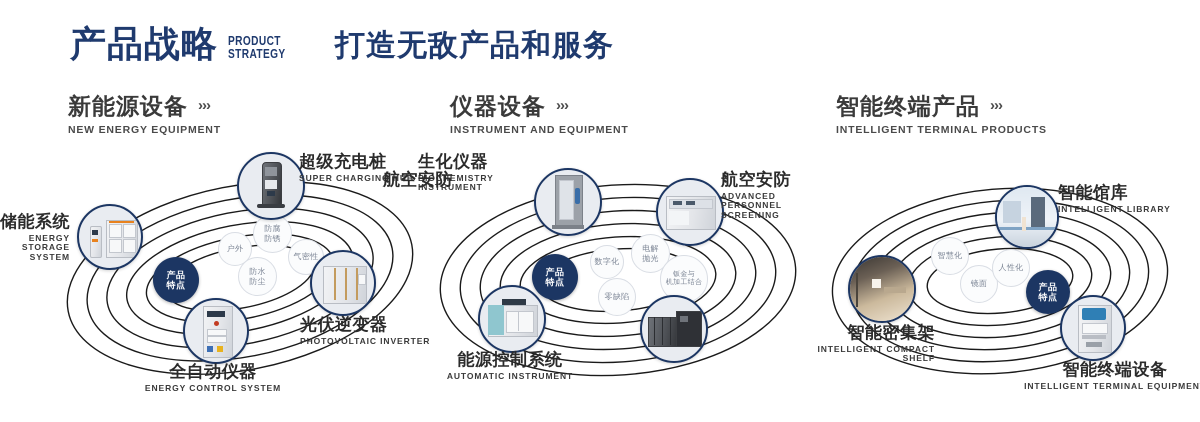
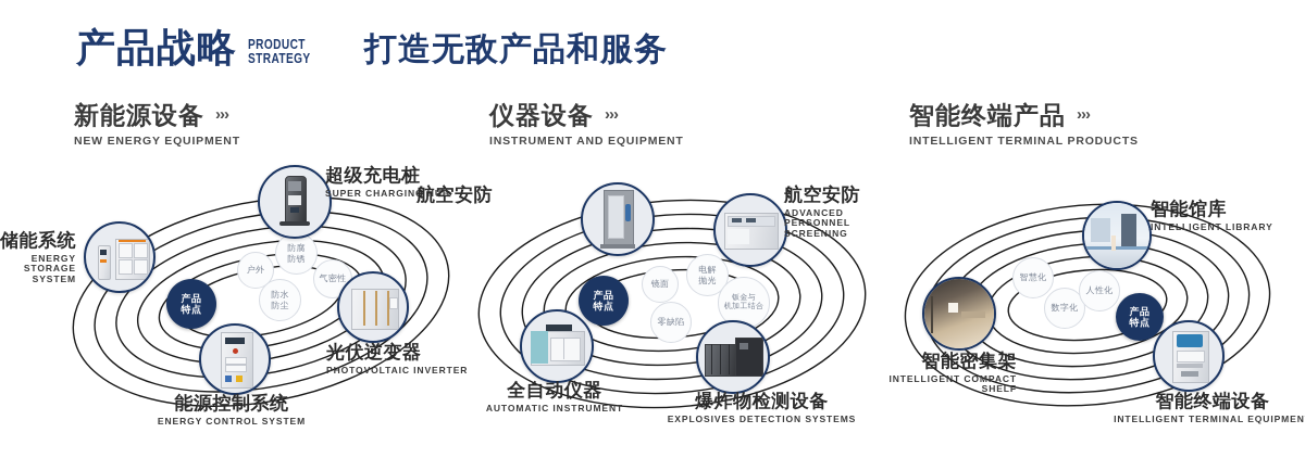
  产品战略
  PRODUCT
  STRATEGY
  打造无敌产品和服务
  新能源设备
  ›››
  NEW ENERGY EQUIPMENT
  仪器设备
  ›››
  INSTRUMENT AND EQUIPMENT
  智能终端产品
  ›››
  INTELLIGENT TERMINAL PRODUCTS
  产品
  特点
  户外
  防腐
  防锈
  防水
  防尘
  气密性
  储能系统
  ENERGY STORAGE
  SYSTEM
  超级充电桩
  SUPER CHARGING HUB
  光伏逆变器
  PHOTOVOLTAIC INVERTER
- 全自动仪器
+ 能源控制系统
  ENERGY CONTROL SYSTEM
  产品
  特点
- 数字化
+ 镜面
  电解
  抛光
  零缺陷
- 生化仪器
- BIOCHEMISTRY
- INSTRUMENT
  航空安防
  航空安防
  ADVANCED PERSONNEL
  SCREENING
- 能源控制系统
+ 全自动仪器
  AUTOMATIC INSTRUMENT
+ 爆炸物检测设备
+ EXPLOSIVES DETECTION SYSTEMS
  智慧化
- 镜面
+ 数字化
  人性化
  产品
  特点
  智能馆库
  INTELLIGENT LIBRARY
  智能密集架
  INTELLIGENT COMPACT
  SHELF
  智能终端设备
  INTELLIGENT TERMINAL EQUIPMEN
